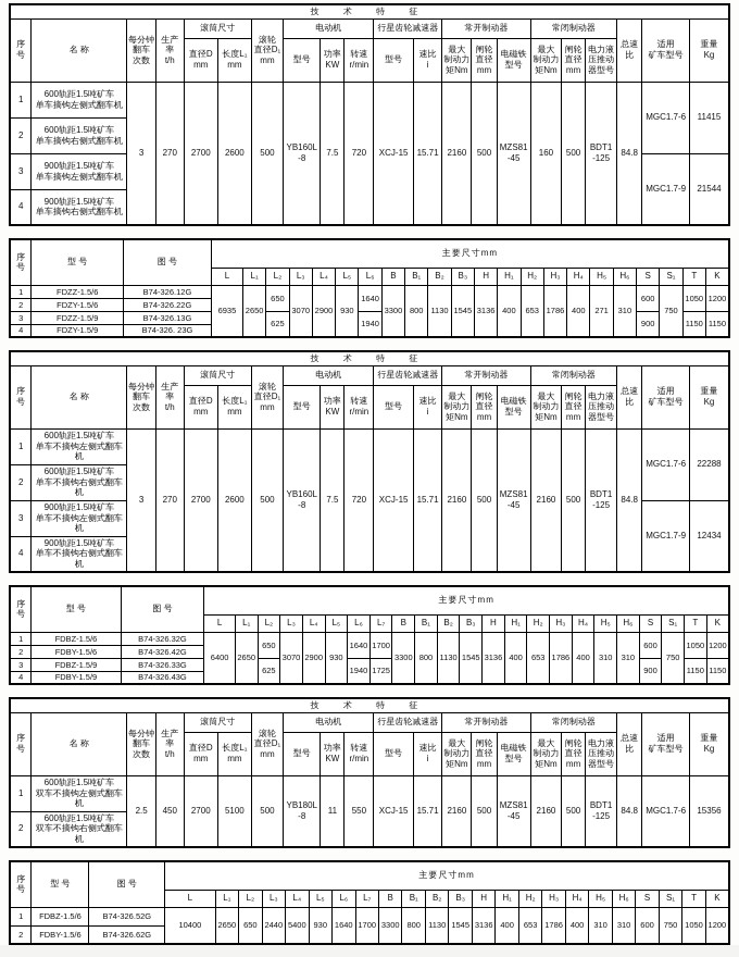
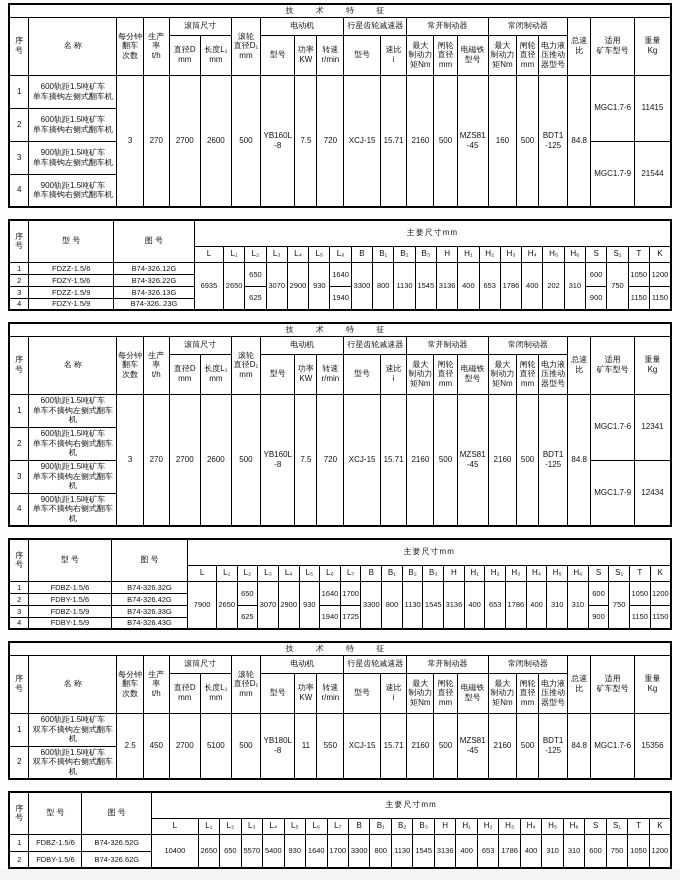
  技 术 特 征
  序 号	名 称	每分钟 翻车 次数	生产 率 t/h	滚筒尺寸	滚轮 直径D₁ mm	电动机	行星齿轮减速器	常开制动器	常闭制动器	总速 比	适用 矿车型号	重量 Kg
  直径D mm	长度L₁ mm	型号	功率 KW	转速 r/min	型号	速比 i	最大 制动力 矩Nm	闸轮 直径 mm	电磁铁 型号	最大 制动力 矩Nm	闸轮 直径 mm	电力液 压推动 器型号
  1	600轨距1.5吨矿车 单车摘钩左侧式翻车机	3	270	2700	2600	500	YB160L -8	7.5	720	XCJ-15	15.71	2160	500	MZS81 -45	160	500	BDT1 -125	84.8	MGC1.7-6	11415
  2	600轨距1.5吨矿车 单车摘钩右侧式翻车机
  3	900轨距1.5吨矿车 单车摘钩左侧式翻车机	MGC1.7-9	21544
  4	900轨距1.5吨矿车 单车摘钩右侧式翻车机
  序 号	型 号	图 号	主要尺寸mm
  L	L₁	L₂	L₃	L₄	L₅	L₆	B	B₁	B₂	B₃	H	H₁	H₂	H₃	H₄	H₅	H₆	S	S₁	T	K
- 1	FDZZ-1.5/6	B74-326.12G	6935	2650	650	3070	2900	930	1640	3300	800	1130	1545	3136	400	653	1786	400	271	310	600	750	1050	1200
+ 1	FDZZ-1.5/6	B74-326.12G	6935	2650	650	3070	2900	930	1640	3300	800	1130	1545	3136	400	653	1786	400	202	310	600	750	1050	1200
  2	FDZY-1.5/6	B74-326.22G
  3	FDZZ-1.5/9	B74-326.13G	625	1940	900	1150	1150
  4	FDZY-1.5/9	B74-326. 23G
  技 术 特 征
  序 号	名 称	每分钟 翻车 次数	生产 率 t/h	滚筒尺寸	滚轮 直径D₁ mm	电动机	行星齿轮减速器	常开制动器	常闭制动器	总速 比	适用 矿车型号	重量 Kg
  直径D mm	长度L₁ mm	型号	功率 KW	转速 r/min	型号	速比 i	最大 制动力 矩Nm	闸轮 直径 mm	电磁铁 型号	最大 制动力 矩Nm	闸轮 直径 mm	电力液 压推动 器型号
- 1	600轨距1.5吨矿车 单车不摘钩左侧式翻车机	3	270	2700	2600	500	YB160L -8	7.5	720	XCJ-15	15.71	2160	500	MZS81 -45	2160	500	BDT1 -125	84.8	MGC1.7-6	22288
+ 1	600轨距1.5吨矿车 单车不摘钩左侧式翻车机	3	270	2700	2600	500	YB160L -8	7.5	720	XCJ-15	15.71	2160	500	MZS81 -45	2160	500	BDT1 -125	84.8	MGC1.7-6	12341
  2	600轨距1.5吨矿车 单车不摘钩右侧式翻车机
  3	900轨距1.5吨矿车 单车不摘钩左侧式翻车机	MGC1.7-9	12434
  4	900轨距1.5吨矿车 单车不摘钩右侧式翻车机
  序 号	型 号	图 号	主要尺寸mm
  L	L₁	L₂	L₃	L₄	L₅	L₆	L₇	B	B₁	B₂	B₃	H	H₁	H₂	H₃	H₄	H₅	H₆	S	S₁	T	K
- 1	FDBZ-1.5/6	B74-326.32G	6400	2650	650	3070	2900	930	1640	1700	3300	800	1130	1545	3136	400	653	1786	400	310	310	600	750	1050	1200
+ 1	FDBZ-1.5/6	B74-326.32G	7900	2650	650	3070	2900	930	1640	1700	3300	800	1130	1545	3136	400	653	1786	400	310	310	600	750	1050	1200
  2	FDBY-1.5/6	B74-326.42G
  3	FDBZ-1.5/9	B74-326.33G	625	1940	1725	900	1150	1150
  4	FDBY-1.5/9	B74-326.43G
  技 术 特 征
  序 号	名 称	每分钟 翻车 次数	生产 率 t/h	滚筒尺寸	滚轮 直径D₁ mm	电动机	行星齿轮减速器	常开制动器	常闭制动器	总速 比	适用 矿车型号	重量 Kg
  直径D mm	长度L₁ mm	型号	功率 KW	转速 r/min	型号	速比 i	最大 制动力 矩Nm	闸轮 直径 mm	电磁铁 型号	最大 制动力 矩Nm	闸轮 直径 mm	电力液 压推动 器型号
  1	600轨距1.5吨矿车 双车不摘钩左侧式翻车机	2.5	450	2700	5100	500	YB180L -8	11	550	XCJ-15	15.71	2160	500	MZS81 -45	2160	500	BDT1 -125	84.8	MGC1.7-6	15356
  2	600轨距1.5吨矿车 双车不摘钩右侧式翻车机
  序 号	型 号	图 号	主要尺寸mm
  L	L₁	L₂	L₃	L₄	L₅	L₆	L₇	B	B₁	B₂	B₃	H	H₁	H₂	H₃	H₄	H₅	H₆	S	S₁	T	K
- 1	FDBZ-1.5/6	B74-326.52G	10400	2650	650	2440	5400	930	1640	1700	3300	800	1130	1545	3136	400	653	1786	400	310	310	600	750	1050	1200
+ 1	FDBZ-1.5/6	B74-326.52G	10400	2650	650	5570	5400	930	1640	1700	3300	800	1130	1545	3136	400	653	1786	400	310	310	600	750	1050	1200
  2	FDBY-1.5/6	B74-326.62G
